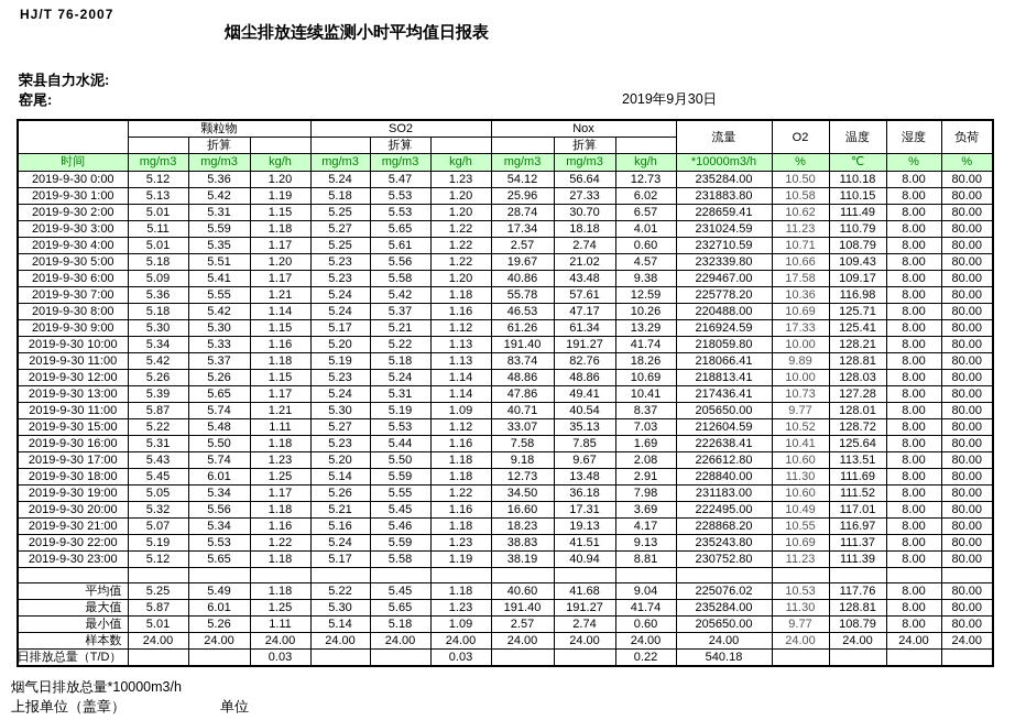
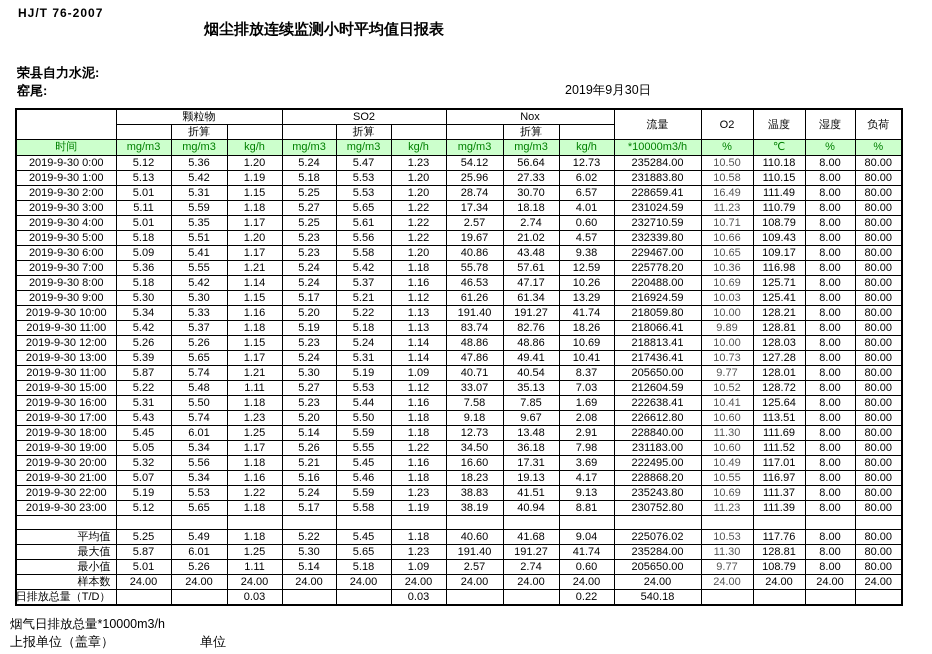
  HJ/T 76-2007
  烟尘排放连续监测小时平均值日报表
  荣县自力水泥:
  窑尾:
  2019年9月30日
  	颗粒物	SO2	Nox	流量	O2	温度	湿度	负荷
  	折算			折算			折算
  时间	mg/m3	mg/m3	kg/h	mg/m3	mg/m3	kg/h	mg/m3	mg/m3	kg/h	*10000m3/h	%	℃	%	%
  2019-9-30 0:00	5.12	5.36	1.20	5.24	5.47	1.23	54.12	56.64	12.73	235284.00	10.50	110.18	8.00	80.00
  2019-9-30 1:00	5.13	5.42	1.19	5.18	5.53	1.20	25.96	27.33	6.02	231883.80	10.58	110.15	8.00	80.00
- 2019-9-30 2:00	5.01	5.31	1.15	5.25	5.53	1.20	28.74	30.70	6.57	228659.41	10.62	111.49	8.00	80.00
+ 2019-9-30 2:00	5.01	5.31	1.15	5.25	5.53	1.20	28.74	30.70	6.57	228659.41	16.49	111.49	8.00	80.00
  2019-9-30 3:00	5.11	5.59	1.18	5.27	5.65	1.22	17.34	18.18	4.01	231024.59	11.23	110.79	8.00	80.00
  2019-9-30 4:00	5.01	5.35	1.17	5.25	5.61	1.22	2.57	2.74	0.60	232710.59	10.71	108.79	8.00	80.00
  2019-9-30 5:00	5.18	5.51	1.20	5.23	5.56	1.22	19.67	21.02	4.57	232339.80	10.66	109.43	8.00	80.00
- 2019-9-30 6:00	5.09	5.41	1.17	5.23	5.58	1.20	40.86	43.48	9.38	229467.00	17.58	109.17	8.00	80.00
+ 2019-9-30 6:00	5.09	5.41	1.17	5.23	5.58	1.20	40.86	43.48	9.38	229467.00	10.65	109.17	8.00	80.00
  2019-9-30 7:00	5.36	5.55	1.21	5.24	5.42	1.18	55.78	57.61	12.59	225778.20	10.36	116.98	8.00	80.00
  2019-9-30 8:00	5.18	5.42	1.14	5.24	5.37	1.16	46.53	47.17	10.26	220488.00	10.69	125.71	8.00	80.00
- 2019-9-30 9:00	5.30	5.30	1.15	5.17	5.21	1.12	61.26	61.34	13.29	216924.59	17.33	125.41	8.00	80.00
+ 2019-9-30 9:00	5.30	5.30	1.15	5.17	5.21	1.12	61.26	61.34	13.29	216924.59	10.03	125.41	8.00	80.00
  2019-9-30 10:00	5.34	5.33	1.16	5.20	5.22	1.13	191.40	191.27	41.74	218059.80	10.00	128.21	8.00	80.00
  2019-9-30 11:00	5.42	5.37	1.18	5.19	5.18	1.13	83.74	82.76	18.26	218066.41	9.89	128.81	8.00	80.00
  2019-9-30 12:00	5.26	5.26	1.15	5.23	5.24	1.14	48.86	48.86	10.69	218813.41	10.00	128.03	8.00	80.00
  2019-9-30 13:00	5.39	5.65	1.17	5.24	5.31	1.14	47.86	49.41	10.41	217436.41	10.73	127.28	8.00	80.00
  2019-9-30 11:00	5.87	5.74	1.21	5.30	5.19	1.09	40.71	40.54	8.37	205650.00	9.77	128.01	8.00	80.00
  2019-9-30 15:00	5.22	5.48	1.11	5.27	5.53	1.12	33.07	35.13	7.03	212604.59	10.52	128.72	8.00	80.00
  2019-9-30 16:00	5.31	5.50	1.18	5.23	5.44	1.16	7.58	7.85	1.69	222638.41	10.41	125.64	8.00	80.00
  2019-9-30 17:00	5.43	5.74	1.23	5.20	5.50	1.18	9.18	9.67	2.08	226612.80	10.60	113.51	8.00	80.00
  2019-9-30 18:00	5.45	6.01	1.25	5.14	5.59	1.18	12.73	13.48	2.91	228840.00	11.30	111.69	8.00	80.00
  2019-9-30 19:00	5.05	5.34	1.17	5.26	5.55	1.22	34.50	36.18	7.98	231183.00	10.60	111.52	8.00	80.00
  2019-9-30 20:00	5.32	5.56	1.18	5.21	5.45	1.16	16.60	17.31	3.69	222495.00	10.49	117.01	8.00	80.00
  2019-9-30 21:00	5.07	5.34	1.16	5.16	5.46	1.18	18.23	19.13	4.17	228868.20	10.55	116.97	8.00	80.00
  2019-9-30 22:00	5.19	5.53	1.22	5.24	5.59	1.23	38.83	41.51	9.13	235243.80	10.69	111.37	8.00	80.00
  2019-9-30 23:00	5.12	5.65	1.18	5.17	5.58	1.19	38.19	40.94	8.81	230752.80	11.23	111.39	8.00	80.00
  平均值	5.25	5.49	1.18	5.22	5.45	1.18	40.60	41.68	9.04	225076.02	10.53	117.76	8.00	80.00
  最大值	5.87	6.01	1.25	5.30	5.65	1.23	191.40	191.27	41.74	235284.00	11.30	128.81	8.00	80.00
  最小值	5.01	5.26	1.11	5.14	5.18	1.09	2.57	2.74	0.60	205650.00	9.77	108.79	8.00	80.00
  样本数	24.00	24.00	24.00	24.00	24.00	24.00	24.00	24.00	24.00	24.00	24.00	24.00	24.00	24.00
  日排放总量（T/D）			0.03			0.03			0.22	540.18
  烟气日排放总量*10000m3/h
  上报单位（盖章）
  单位
